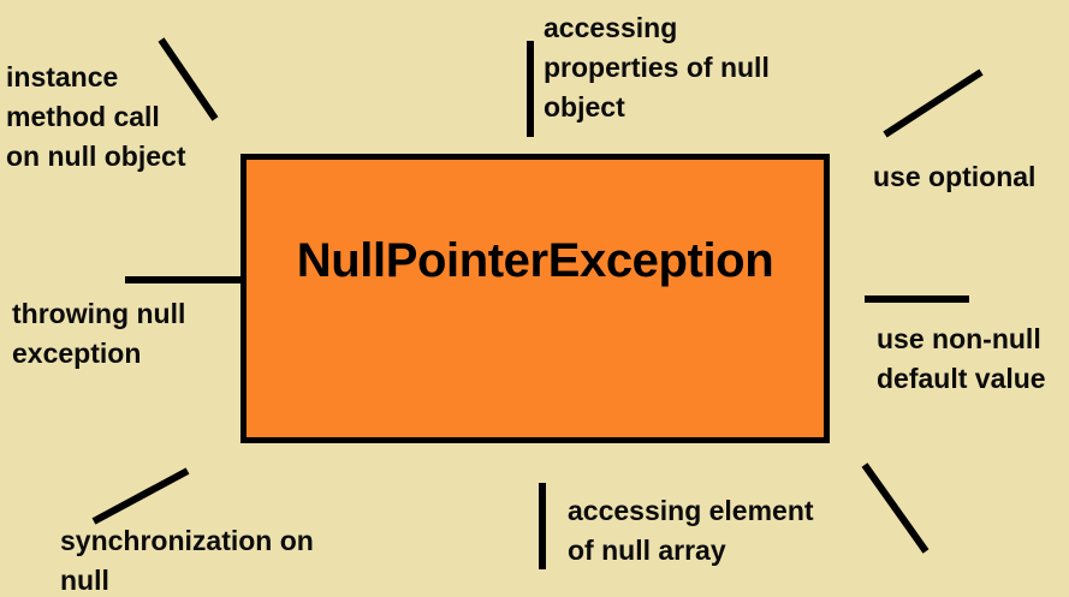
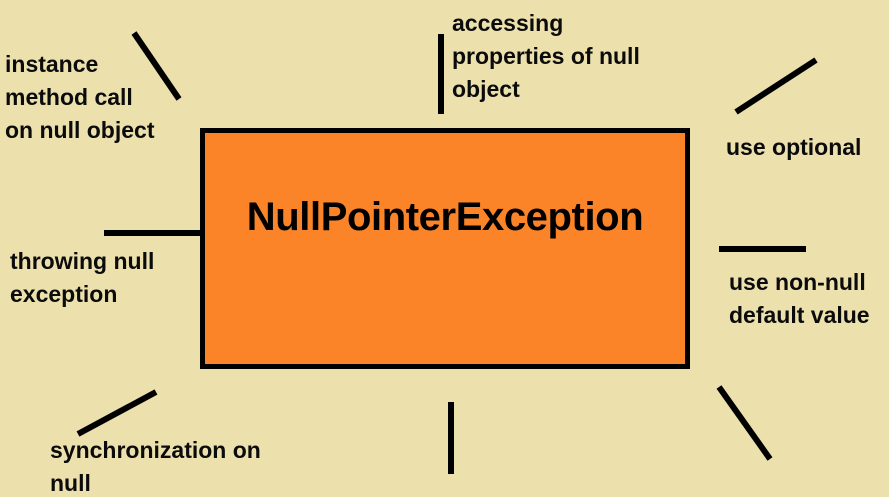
  NullPointerException
  instance
  method call
  on null object
  accessing
  properties of null
  object
  use optional
  throwing null
  exception
  use non-null
  default value
  synchronization on
  null
- accessing element
- of null array
